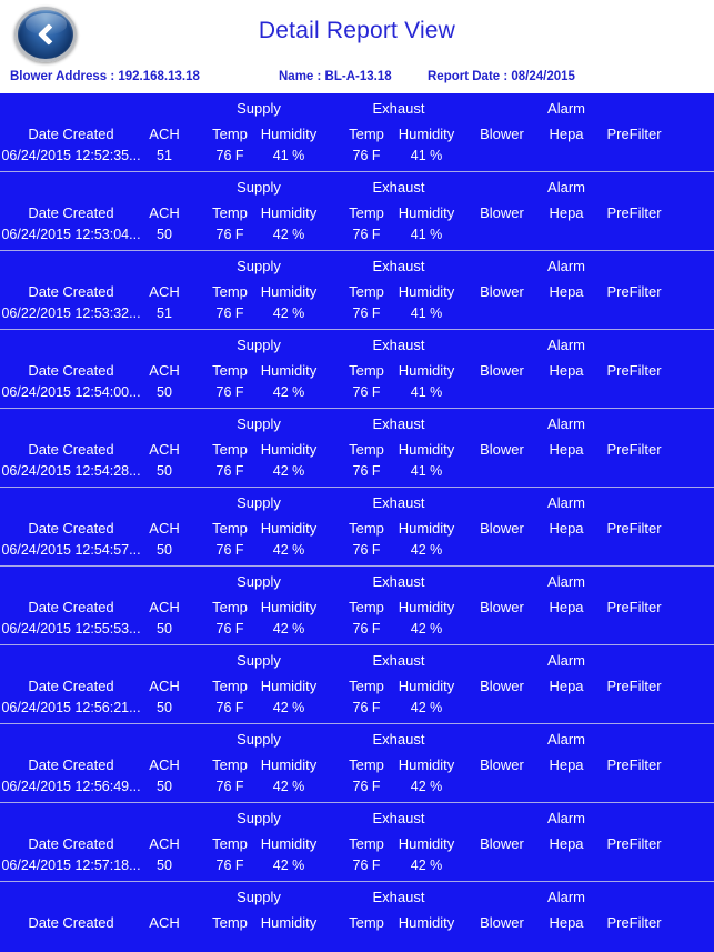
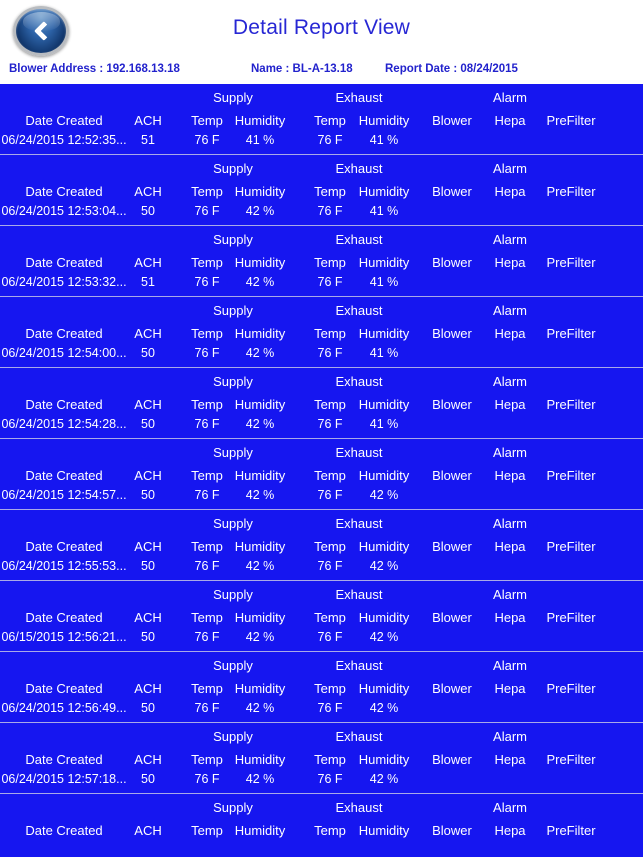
  Detail Report View
  Blower Address : 192.168.13.18
  Name : BL-A-13.18
  Report Date : 08/24/2015
  Supply
  Exhaust
  Alarm
  Date Created
  ACH
  Temp
  Humidity
  Temp
  Humidity
  Blower
  Hepa
  PreFilter
  06/24/2015 12:52:35...
  51
  76 F
  41 %
  76 F
  41 %
  Supply
  Exhaust
  Alarm
  Date Created
  ACH
  Temp
  Humidity
  Temp
  Humidity
  Blower
  Hepa
  PreFilter
  06/24/2015 12:53:04...
  50
  76 F
  42 %
  76 F
  41 %
  Supply
  Exhaust
  Alarm
  Date Created
  ACH
  Temp
  Humidity
  Temp
  Humidity
  Blower
  Hepa
  PreFilter
- 06/22/2015 12:53:32...
+ 06/24/2015 12:53:32...
  51
  76 F
  42 %
  76 F
  41 %
  Supply
  Exhaust
  Alarm
  Date Created
  ACH
  Temp
  Humidity
  Temp
  Humidity
  Blower
  Hepa
  PreFilter
  06/24/2015 12:54:00...
  50
  76 F
  42 %
  76 F
  41 %
  Supply
  Exhaust
  Alarm
  Date Created
  ACH
  Temp
  Humidity
  Temp
  Humidity
  Blower
  Hepa
  PreFilter
  06/24/2015 12:54:28...
  50
  76 F
  42 %
  76 F
  41 %
  Supply
  Exhaust
  Alarm
  Date Created
  ACH
  Temp
  Humidity
  Temp
  Humidity
  Blower
  Hepa
  PreFilter
  06/24/2015 12:54:57...
  50
  76 F
  42 %
  76 F
  42 %
  Supply
  Exhaust
  Alarm
  Date Created
  ACH
  Temp
  Humidity
  Temp
  Humidity
  Blower
  Hepa
  PreFilter
  06/24/2015 12:55:53...
  50
  76 F
  42 %
  76 F
  42 %
  Supply
  Exhaust
  Alarm
  Date Created
  ACH
  Temp
  Humidity
  Temp
  Humidity
  Blower
  Hepa
  PreFilter
- 06/24/2015 12:56:21...
+ 06/15/2015 12:56:21...
  50
  76 F
  42 %
  76 F
  42 %
  Supply
  Exhaust
  Alarm
  Date Created
  ACH
  Temp
  Humidity
  Temp
  Humidity
  Blower
  Hepa
  PreFilter
  06/24/2015 12:56:49...
  50
  76 F
  42 %
  76 F
  42 %
  Supply
  Exhaust
  Alarm
  Date Created
  ACH
  Temp
  Humidity
  Temp
  Humidity
  Blower
  Hepa
  PreFilter
  06/24/2015 12:57:18...
  50
  76 F
  42 %
  76 F
  42 %
  Supply
  Exhaust
  Alarm
  Date Created
  ACH
  Temp
  Humidity
  Temp
  Humidity
  Blower
  Hepa
  PreFilter
